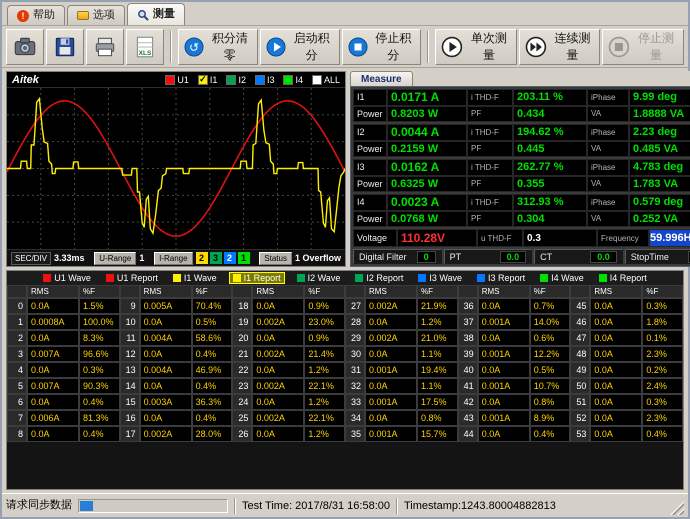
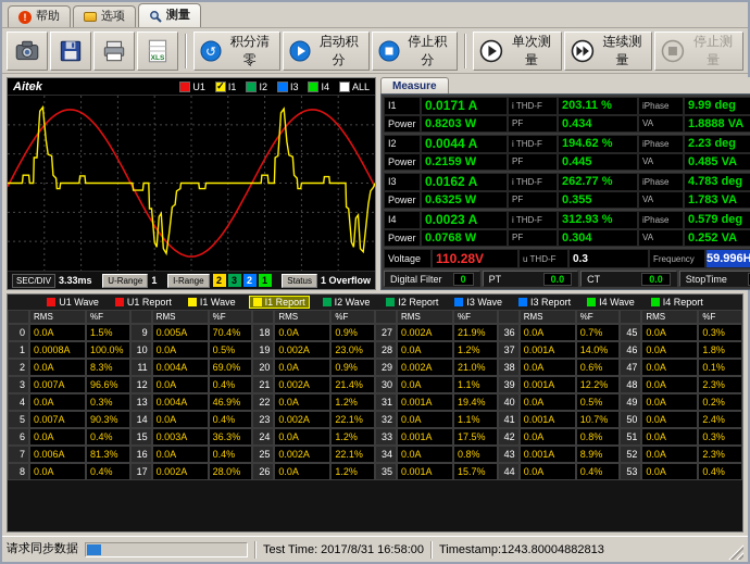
  !
  帮助
  选项
  测量
  ↺
  积分清零
  启动积分
  停止积分
  单次测量
  连续测量
  停止测量
  Aitek
  U1
  ✓
  I1
  I2
  I3
  I4
  ALL
  SEC/DIV
  3.33ms
  U-Range
  1
  I-Range
  2
  3
  2
  1
  Status
  1 Overflow
  Measure
  I1
  0.0171 A
  i THD-F
  203.11 %
  iPhase
  9.99 deg
  Power
  0.8203 W
  PF
  0.434
  VA
  1.8888 VA
  I2
  0.0044 A
  i THD-F
  194.62 %
  iPhase
  2.23 deg
  Power
  0.2159 W
  PF
  0.445
  VA
  0.485 VA
  I3
  0.0162 A
  i THD-F
  262.77 %
  iPhase
  4.783 deg
  Power
  0.6325 W
  PF
  0.355
  VA
  1.783 VA
  I4
  0.0023 A
  i THD-F
  312.93 %
  iPhase
  0.579 deg
  Power
  0.0768 W
  PF
  0.304
  VA
  0.252 VA
  Voltage
  110.28V
  u THD-F
  0.3
  Frequency
  59.996H
  Digital Filter
  0
  PT
  0.0
  CT
  0.0
  StopTime
  U1 Wave
  U1 Report
  I1 Wave
  I1 Report
  I2 Wave
  I2 Report
  I3 Wave
  I3 Report
  I4 Wave
  I4 Report
  RMS
  %F
  0
  0.0A
  1.5%
  1
  0.0008A
  100.0%
  2
  0.0A
  8.3%
  3
  0.007A
  96.6%
  4
  0.0A
  0.3%
  5
  0.007A
  90.3%
  6
  0.0A
  0.4%
  7
  0.006A
  81.3%
  8
  0.0A
  0.4%
  RMS
  %F
  9
  0.005A
  70.4%
  10
  0.0A
  0.5%
  11
  0.004A
- 58.6%
+ 69.0%
  12
  0.0A
  0.4%
  13
  0.004A
  46.9%
  14
  0.0A
  0.4%
  15
  0.003A
  36.3%
  16
  0.0A
  0.4%
  17
  0.002A
  28.0%
  RMS
  %F
  18
  0.0A
  0.9%
  19
  0.002A
  23.0%
  20
  0.0A
  0.9%
  21
  0.002A
  21.4%
  22
  0.0A
  1.2%
  23
  0.002A
  22.1%
  24
  0.0A
  1.2%
  25
  0.002A
  22.1%
  26
  0.0A
  1.2%
  RMS
  %F
  27
  0.002A
  21.9%
  28
  0.0A
  1.2%
  29
  0.002A
  21.0%
  30
  0.0A
  1.1%
  31
  0.001A
  19.4%
  32
  0.0A
  1.1%
  33
  0.001A
  17.5%
  34
  0.0A
  0.8%
  35
  0.001A
  15.7%
  RMS
  %F
  36
  0.0A
  0.7%
  37
  0.001A
  14.0%
  38
  0.0A
  0.6%
  39
  0.001A
  12.2%
  40
  0.0A
  0.5%
  41
  0.001A
  10.7%
  42
  0.0A
  0.8%
  43
  0.001A
  8.9%
  44
  0.0A
  0.4%
  RMS
  %F
  45
  0.0A
  0.3%
  46
  0.0A
  1.8%
  47
  0.0A
  0.1%
  48
  0.0A
  2.3%
  49
  0.0A
  0.2%
  50
  0.0A
  2.4%
  51
  0.0A
  0.3%
  52
  0.0A
  2.3%
  53
  0.0A
  0.4%
  请求同步数据
  Test Time: 2017/8/31 16:58:00
  Timestamp:1243.80004882813
